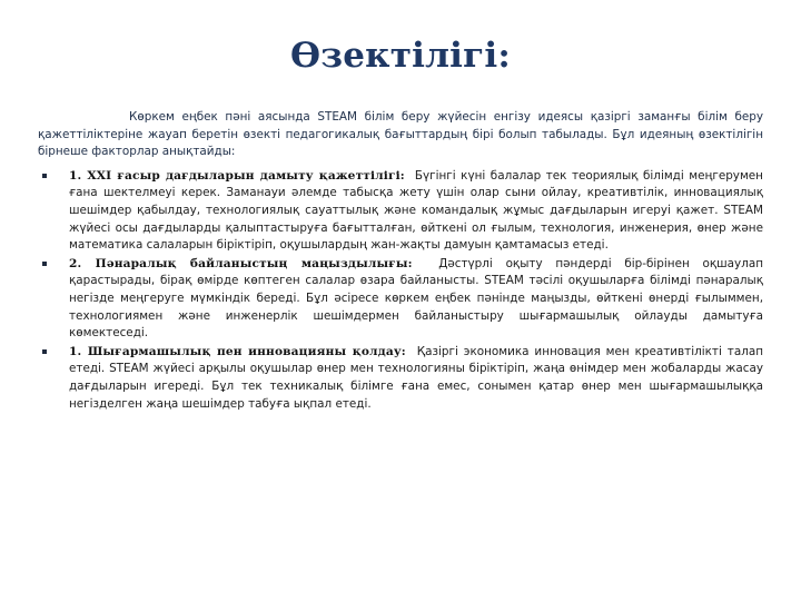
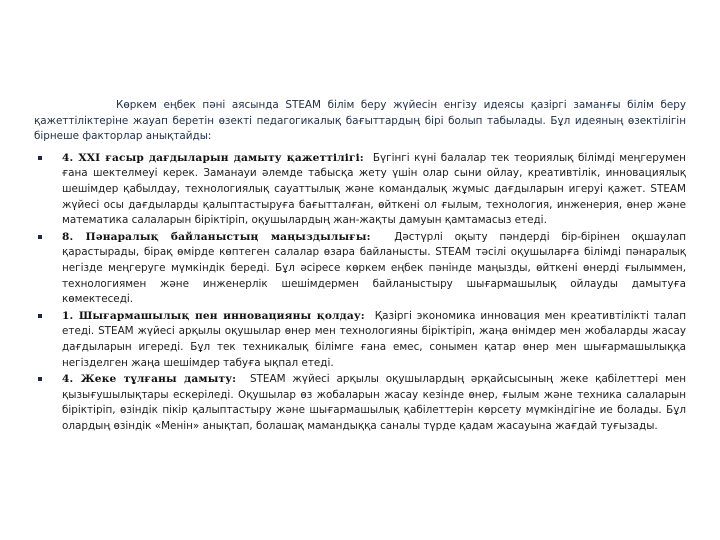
- Өзектілігі:
  Көркем еңбек пәні аясында STEAM білім беру жүйесін енгізу идеясы қазіргі заманғы білім беру қажеттіліктеріне жауап беретін өзекті педагогикалық бағыттардың бірі болып табылады. Бұл идеяның өзектілігін бірнеше факторлар анықтайды:
- 1. XXI ғасыр дағдыларын дамыту қажеттілігі: Бүгінгі күні балалар тек теориялық білімді меңгерумен ғана шектелмеуі керек. Заманауи әлемде табысқа жету үшін олар сыни ойлау, креативтілік, инновациялық шешімдер қабылдау, технологиялық сауаттылық және командалық жұмыс дағдыларын игеруі қажет. STEAM жүйесі осы дағдыларды қалыптастыруға бағытталған, өйткені ол ғылым, технология, инженерия, өнер және математика салаларын біріктіріп, оқушылардың жан-жақты дамуын қамтамасыз етеді.
+ 4. XXI ғасыр дағдыларын дамыту қажеттілігі: Бүгінгі күні балалар тек теориялық білімді меңгерумен ғана шектелмеуі керек. Заманауи әлемде табысқа жету үшін олар сыни ойлау, креативтілік, инновациялық шешімдер қабылдау, технологиялық сауаттылық және командалық жұмыс дағдыларын игеруі қажет. STEAM жүйесі осы дағдыларды қалыптастыруға бағытталған, өйткені ол ғылым, технология, инженерия, өнер және математика салаларын біріктіріп, оқушылардың жан-жақты дамуын қамтамасыз етеді.
- 2. Пәнаралық байланыстың маңыздылығы: Дәстүрлі оқыту пәндерді бір-бірінен оқшаулап қарастырады, бірақ өмірде көптеген салалар өзара байланысты. STEAM тәсілі оқушыларға білімді пәнаралық негізде меңгеруге мүмкіндік береді. Бұл әсіресе көркем еңбек пәнінде маңызды, өйткені өнерді ғылыммен, технологиямен және инженерлік шешімдермен байланыстыру шығармашылық ойлауды дамытуға көмектеседі.
+ 8. Пәнаралық байланыстың маңыздылығы: Дәстүрлі оқыту пәндерді бір-бірінен оқшаулап қарастырады, бірақ өмірде көптеген салалар өзара байланысты. STEAM тәсілі оқушыларға білімді пәнаралық негізде меңгеруге мүмкіндік береді. Бұл әсіресе көркем еңбек пәнінде маңызды, өйткені өнерді ғылыммен, технологиямен және инженерлік шешімдермен байланыстыру шығармашылық ойлауды дамытуға көмектеседі.
  1. Шығармашылық пен инновацияны қолдау: Қазіргі экономика инновация мен креативтілікті талап етеді. STEAM жүйесі арқылы оқушылар өнер мен технологияны біріктіріп, жаңа өнімдер мен жобаларды жасау дағдыларын игереді. Бұл тек техникалық білімге ғана емес, сонымен қатар өнер мен шығармашылыққа негізделген жаңа шешімдер табуға ықпал етеді.
+ 4. Жеке тұлғаны дамыту: STEAM жүйесі арқылы оқушылардың әрқайсысының жеке қабілеттері мен қызығушылықтары ескеріледі. Оқушылар өз жобаларын жасау кезінде өнер, ғылым және техника салаларын біріктіріп, өзіндік пікір қалыптастыру және шығармашылық қабілеттерін көрсету мүмкіндігіне ие болады. Бұл олардың өзіндік «Менін» анықтап, болашақ мамандыққа саналы түрде қадам жасауына жағдай туғызады.
